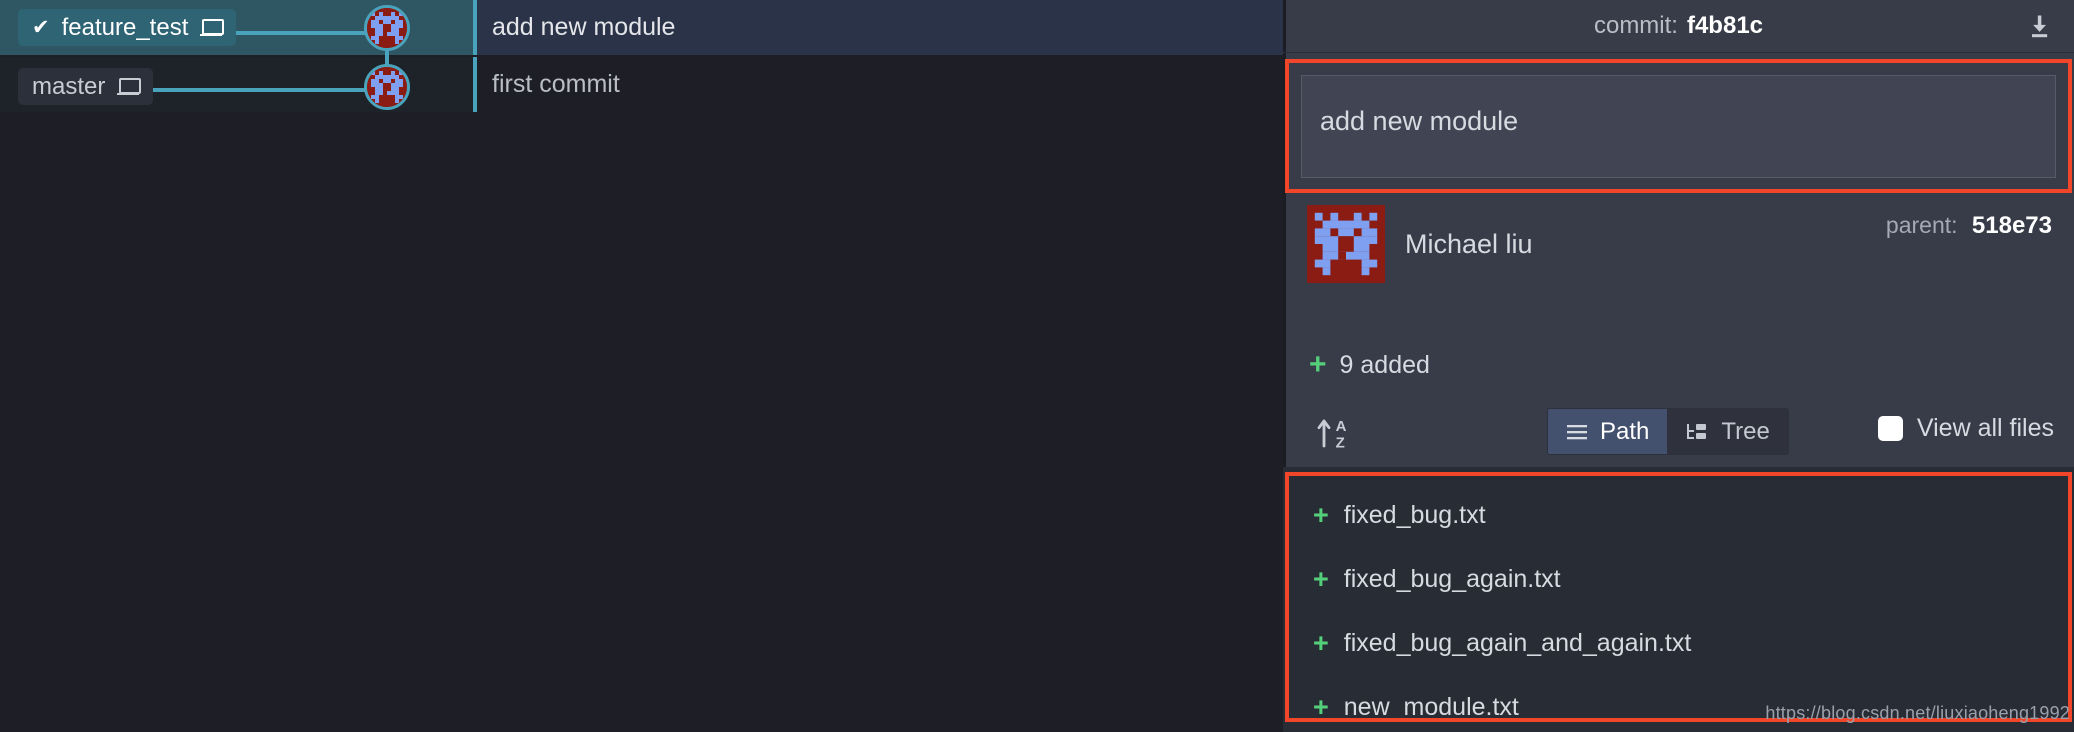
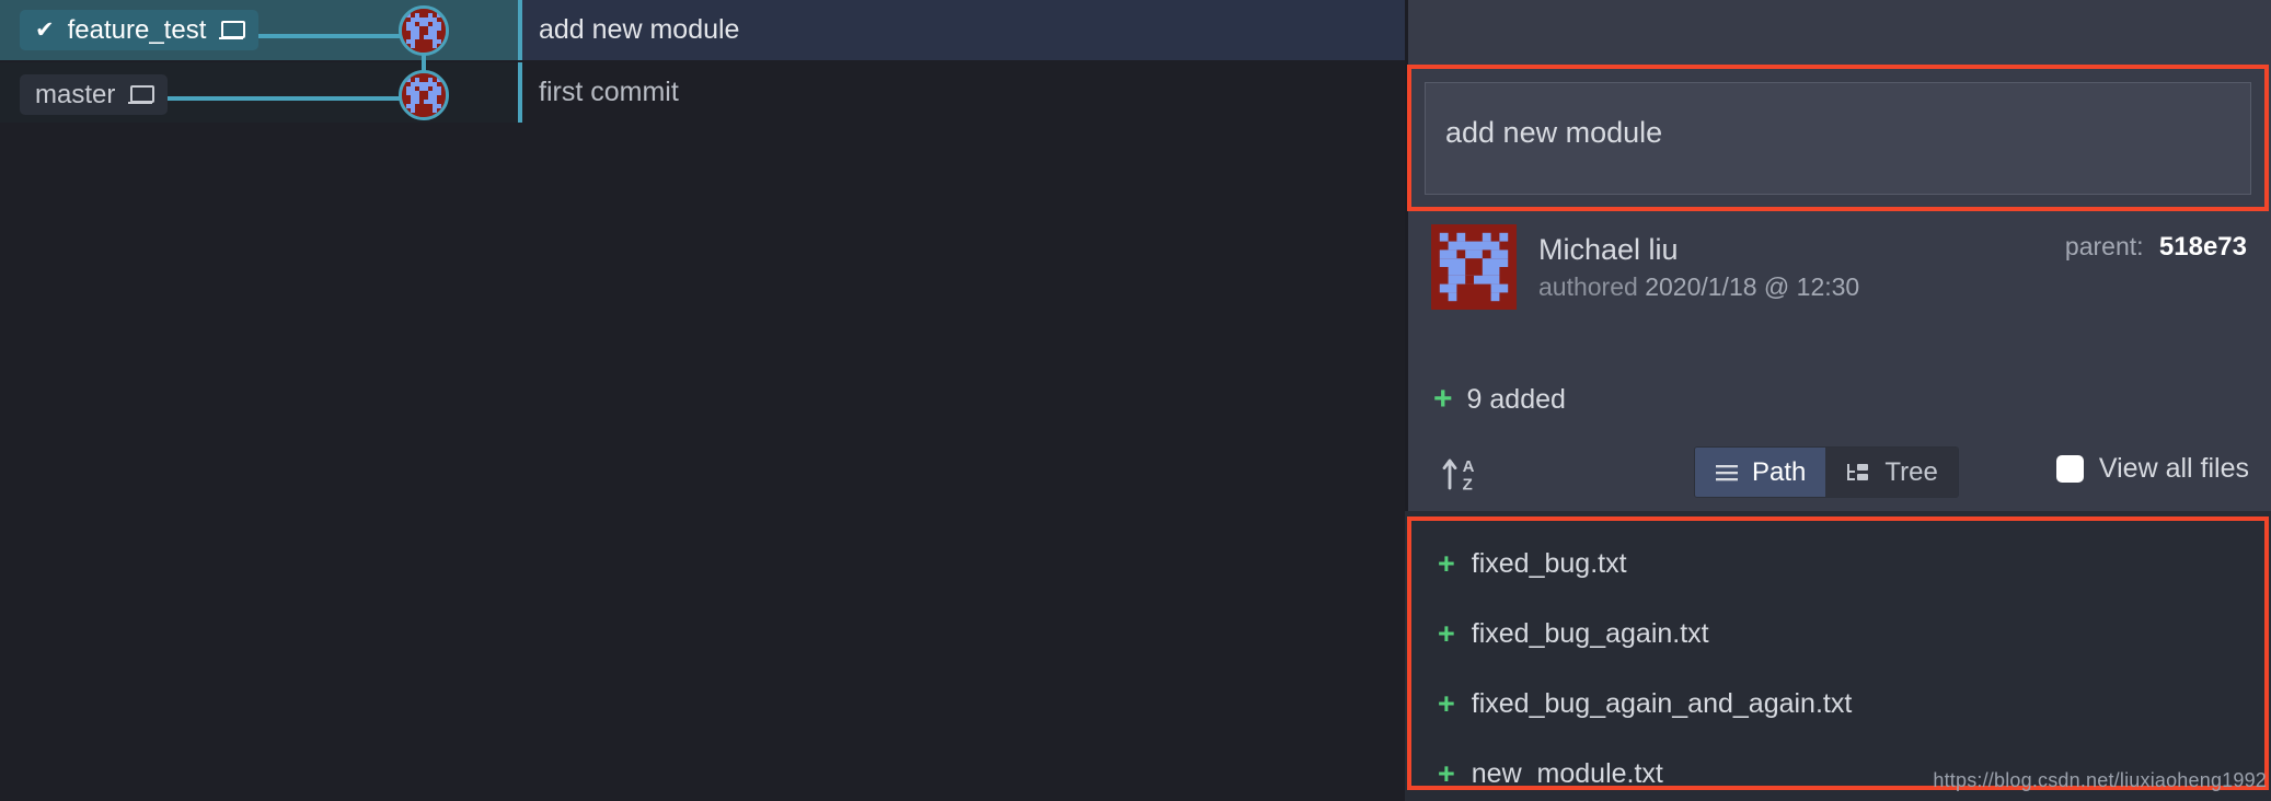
  ✔
  feature_test
  add new module
  master
  first commit
- commit:
- f4b81c
  add new module
  Michael liu
+ authored 2020/1/18 @ 12:30
  parent: 518e73
  +
  9 added
  A
  Z
  Path
  Tree
  View all files
  +
  fixed_bug.txt
  +
  fixed_bug_again.txt
  +
  fixed_bug_again_and_again.txt
  +
  new_module.txt
  https://blog.csdn.net/liuxiaoheng1992
